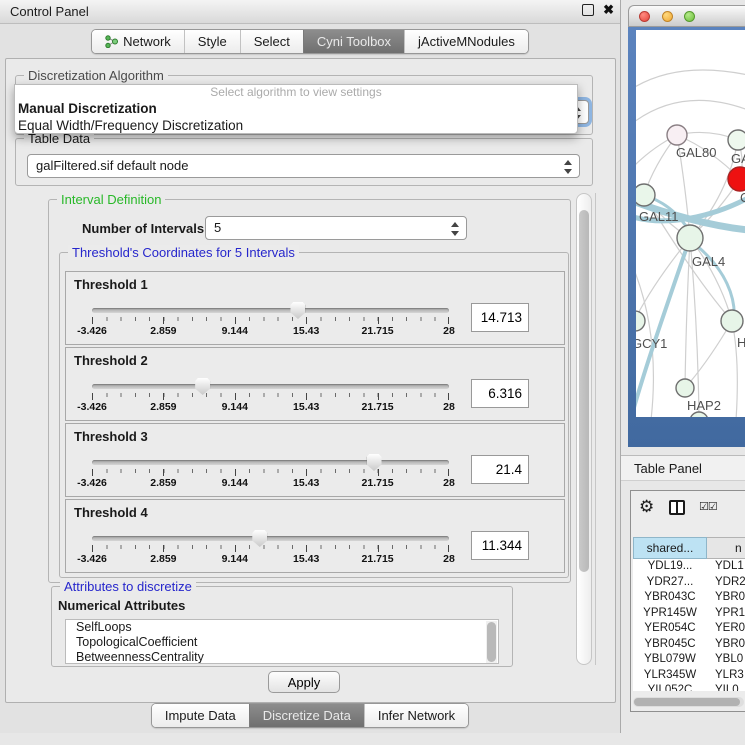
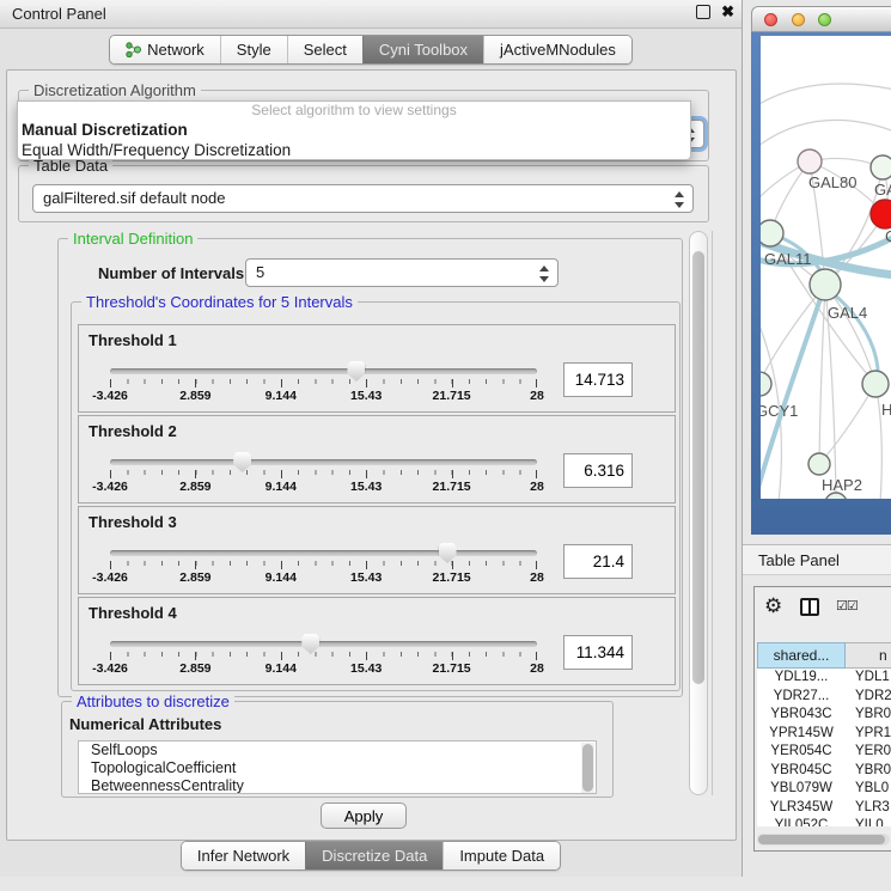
  Control Panel
  ✖
  Network
  Style
  Select
  Cyni Toolbox
  jActiveMNodules
  Discretization Algorithm
  Table Data
  galFiltered.sif default node
  Interval Definition
  Number of Intervals
  5
  Threshold's Coordinates for 5 Intervals
  Threshold 1
  -3.426
  2.859
  9.144
  15.43
  21.715
  28
  14.713
  Threshold 2
  -3.426
  2.859
  9.144
  15.43
  21.715
  28
  6.316
  Threshold 3
  -3.426
  2.859
  9.144
  15.43
  21.715
  28
  21.4
  Threshold 4
  -3.426
  2.859
  9.144
  15.43
  21.715
  28
  11.344
  Attributes to discretize
  Numerical Attributes
  SelfLoops
  TopologicalCoefficient
  BetweennessCentrality
  Apply
- Impute Data
+ Infer Network
  Discretize Data
- Infer Network
+ Impute Data
  Select algorithm to view settings
  Manual Discretization
  Equal Width/Frequency Discretization
  GAL80
  GAL11
  GAL4
  GCY1
  H
  HAP2
  Table Panel
  ⚙
  ☑☑
  shared...
  n
  YDL19...
  YDL1
  YDR27...
  YDR2
  YBR043C
  YBR0
  YPR145W
  YPR1
  YER054C
  YER0
  YBR045C
  YBR0
  YBL079W
  YBL0
  YLR345W
  YLR3
  YIL052C
  YIL0
